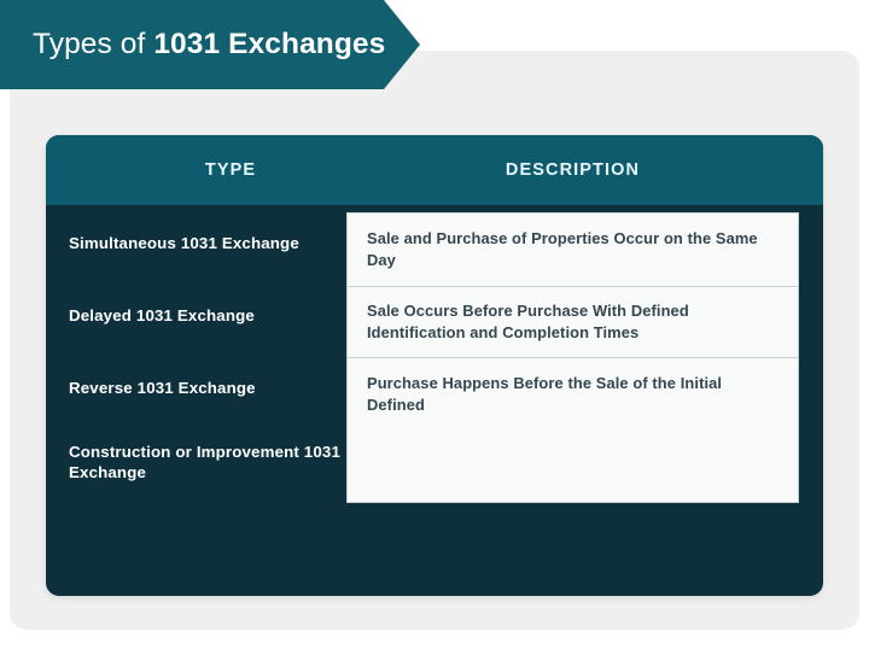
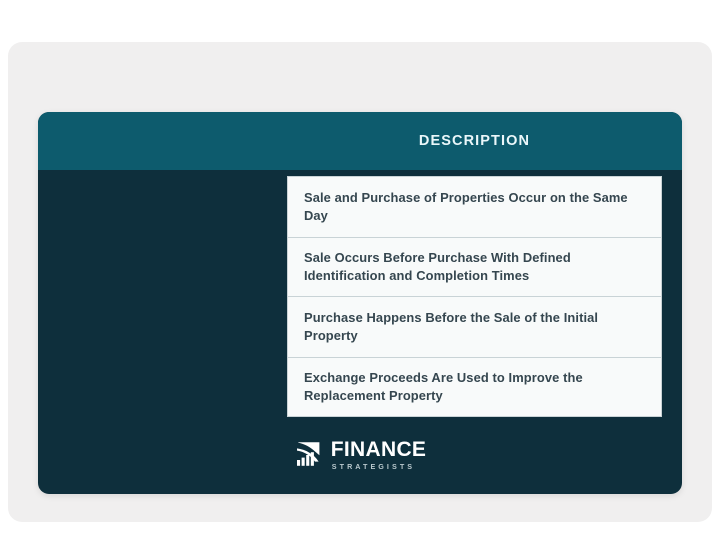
- Types of 1031 Exchanges
- TYPE
  DESCRIPTION
- Simultaneous 1031 Exchange
- Delayed 1031 Exchange
- Reverse 1031 Exchange
- Construction or Improvement 1031 Exchange
  Sale and Purchase of Properties Occur on the Same Day
  Sale Occurs Before Purchase With Defined Identification and Completion Times
- Purchase Happens Before the Sale of the Initial Defined
+ Purchase Happens Before the Sale of the Initial Property
+ Exchange Proceeds Are Used to Improve the Replacement Property
+ FINANCE
+ STRATEGISTS
